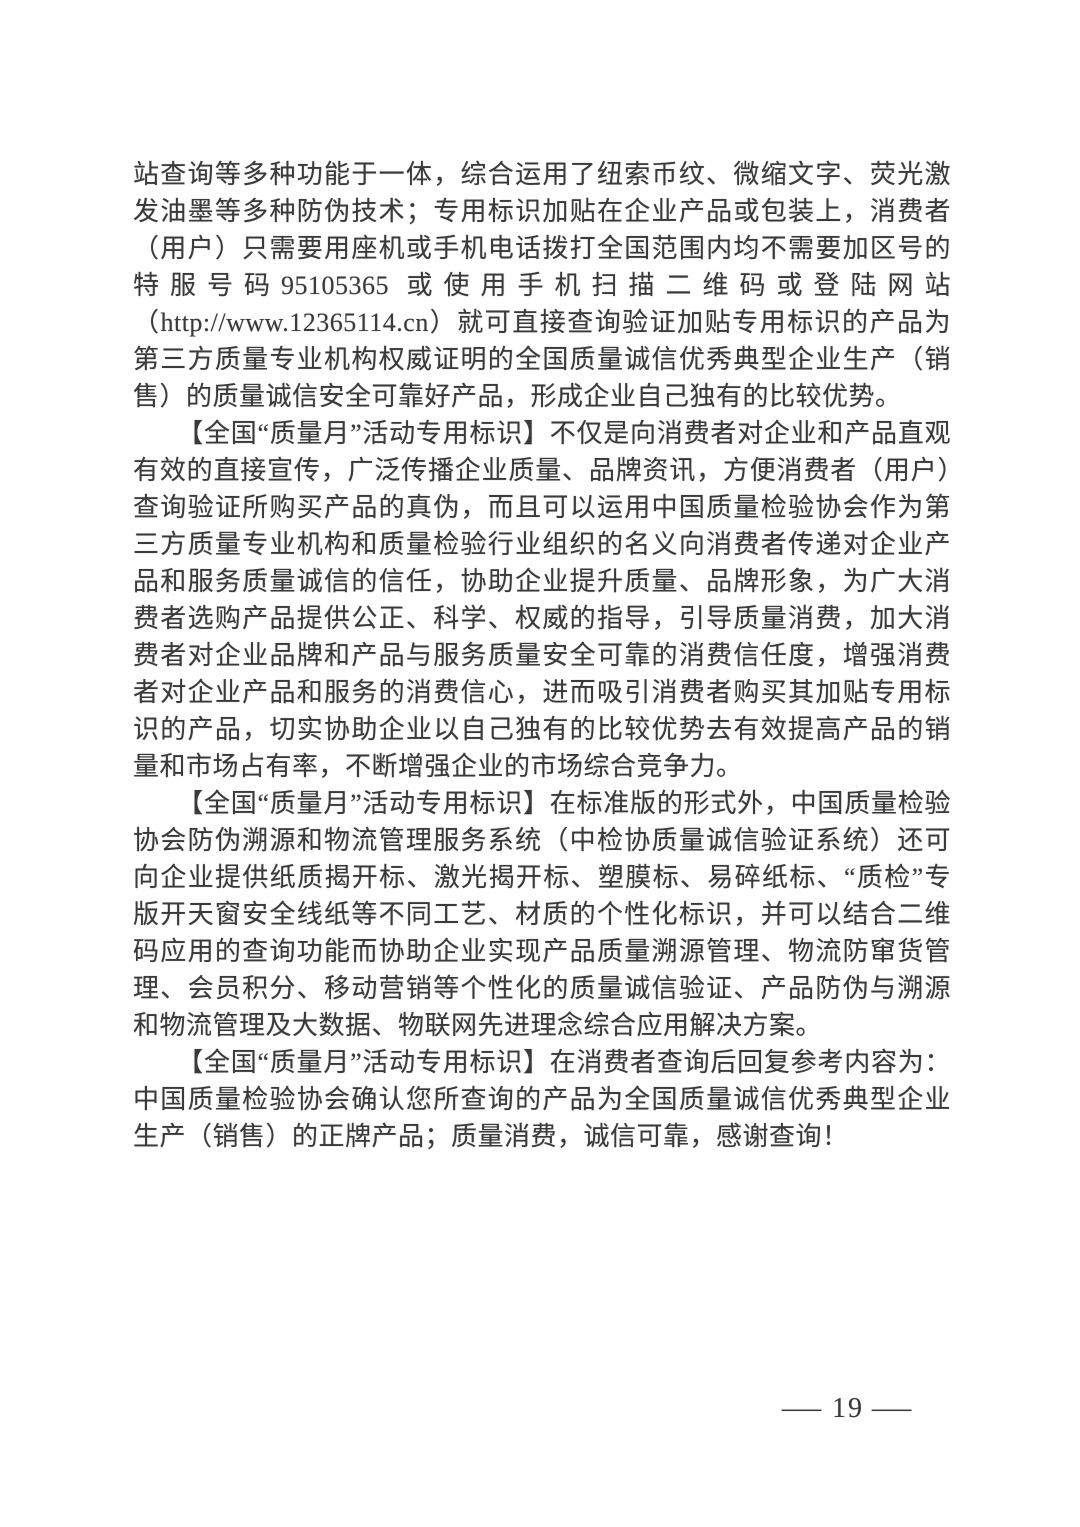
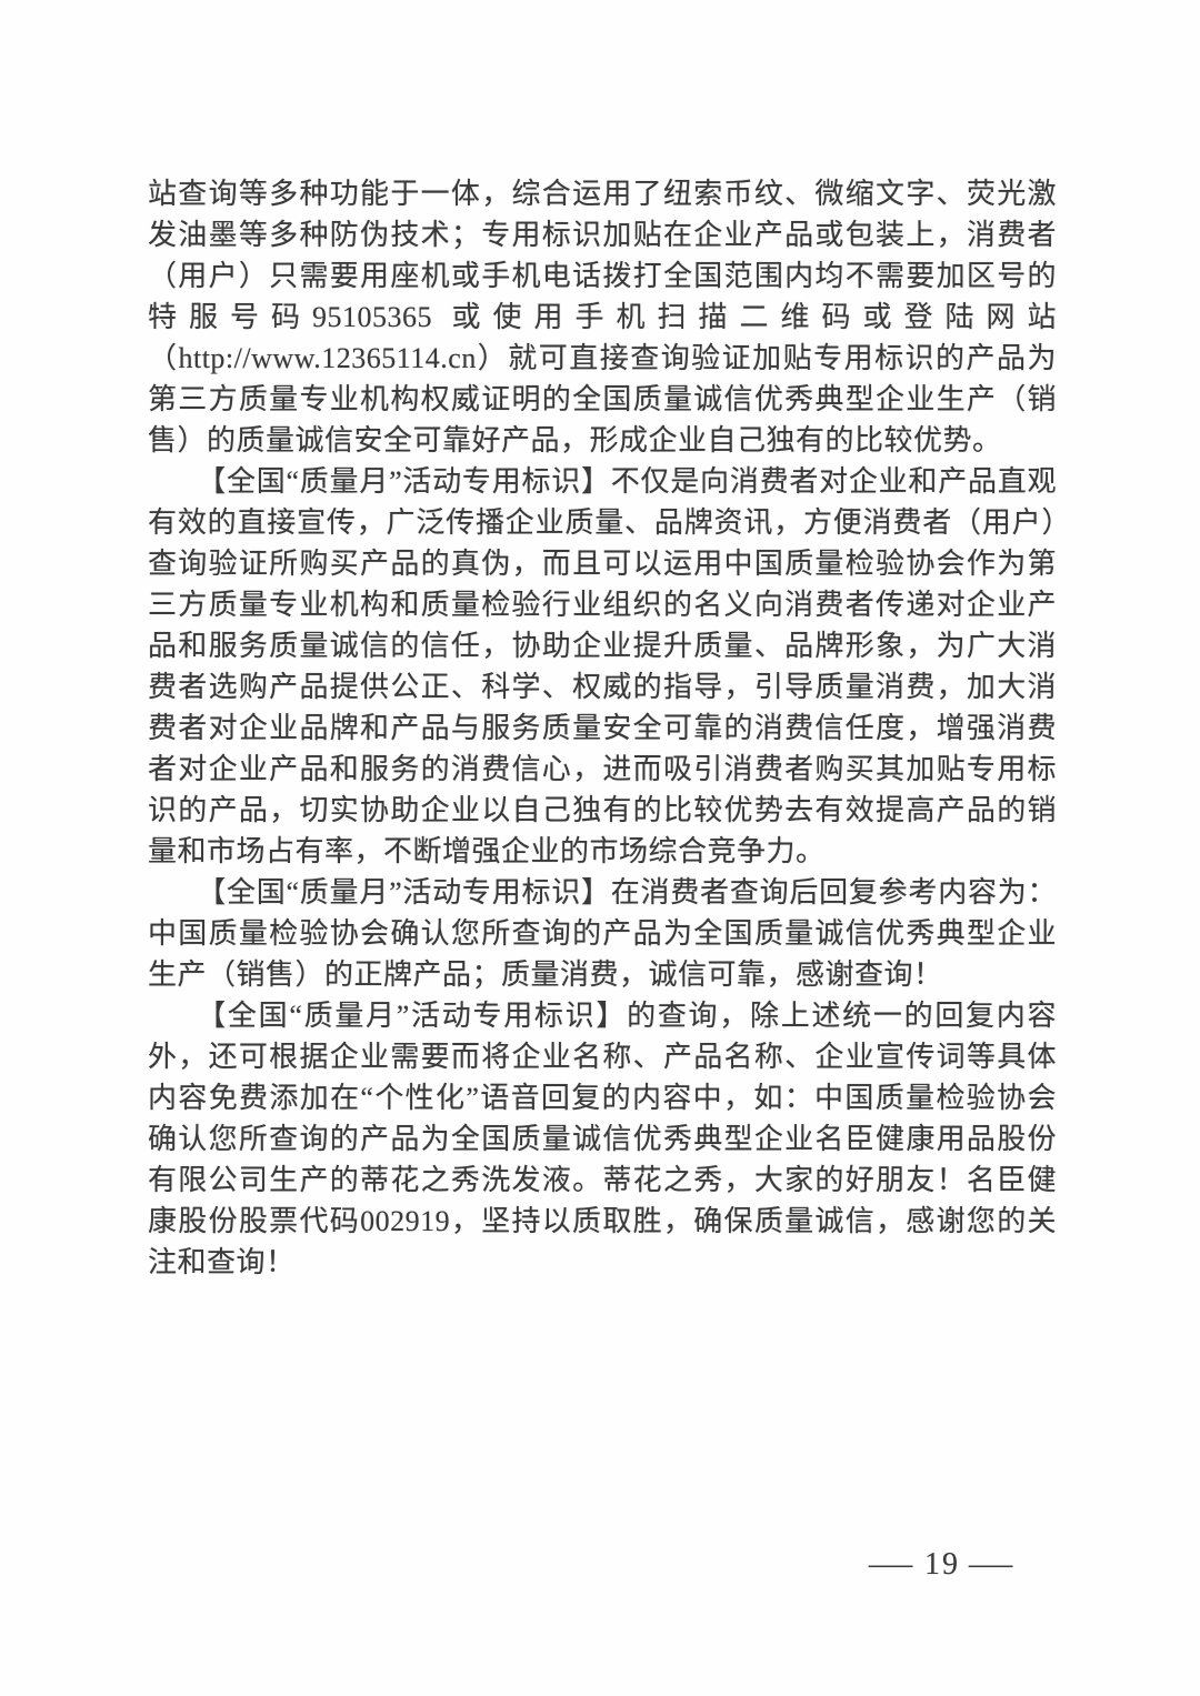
  站查询等多种功能于一体，综合运用了纽索币纹、微缩文字、荧光激发油墨等多种防伪技术；专用标识加贴在企业产品或包装上，消费者（用户）只需要用座机或手机电话拨打全国范围内均不需要加区号的特服号码95105365 或使用手机扫描二维码或登陆网站（http://www.12365114.cn）就可直接查询验证加贴专用标识的产品为第三方质量专业机构权威证明的全国质量诚信优秀典型企业生产（销售）的质量诚信安全可靠好产品，形成企业自己独有的比较优势。
  【全国“质量月”活动专用标识】不仅是向消费者对企业和产品直观有效的直接宣传，广泛传播企业质量、品牌资讯，方便消费者（用户）查询验证所购买产品的真伪，而且可以运用中国质量检验协会作为第三方质量专业机构和质量检验行业组织的名义向消费者传递对企业产品和服务质量诚信的信任，协助企业提升质量、品牌形象，为广大消费者选购产品提供公正、科学、权威的指导，引导质量消费，加大消费者对企业品牌和产品与服务质量安全可靠的消费信任度，增强消费者对企业产品和服务的消费信心，进而吸引消费者购买其加贴专用标识的产品，切实协助企业以自己独有的比较优势去有效提高产品的销量和市场占有率，不断增强企业的市场综合竞争力。
- 【全国“质量月”活动专用标识】在标准版的形式外，中国质量检验协会防伪溯源和物流管理服务系统（中检协质量诚信验证系统）还可向企业提供纸质揭开标、激光揭开标、塑膜标、易碎纸标、“质检”专版开天窗安全线纸等不同工艺、材质的个性化标识，并可以结合二维码应用的查询功能而协助企业实现产品质量溯源管理、物流防窜货管理、会员积分、移动营销等个性化的质量诚信验证、产品防伪与溯源和物流管理及大数据、物联网先进理念综合应用解决方案。
  【全国“质量月”活动专用标识】在消费者查询后回复参考内容为：中国质量检验协会确认您所查询的产品为全国质量诚信优秀典型企业生产（销售）的正牌产品；质量消费，诚信可靠，感谢查询！
+ 【全国“质量月”活动专用标识】的查询，除上述统一的回复内容外，还可根据企业需要而将企业名称、产品名称、企业宣传词等具体内容免费添加在“个性化”语音回复的内容中，如：中国质量检验协会确认您所查询的产品为全国质量诚信优秀典型企业名臣健康用品股份有限公司生产的蒂花之秀洗发液。蒂花之秀，大家的好朋友！名臣健康股份股票代码002919，坚持以质取胜，确保质量诚信，感谢您的关注和查询！
  — 19 —
